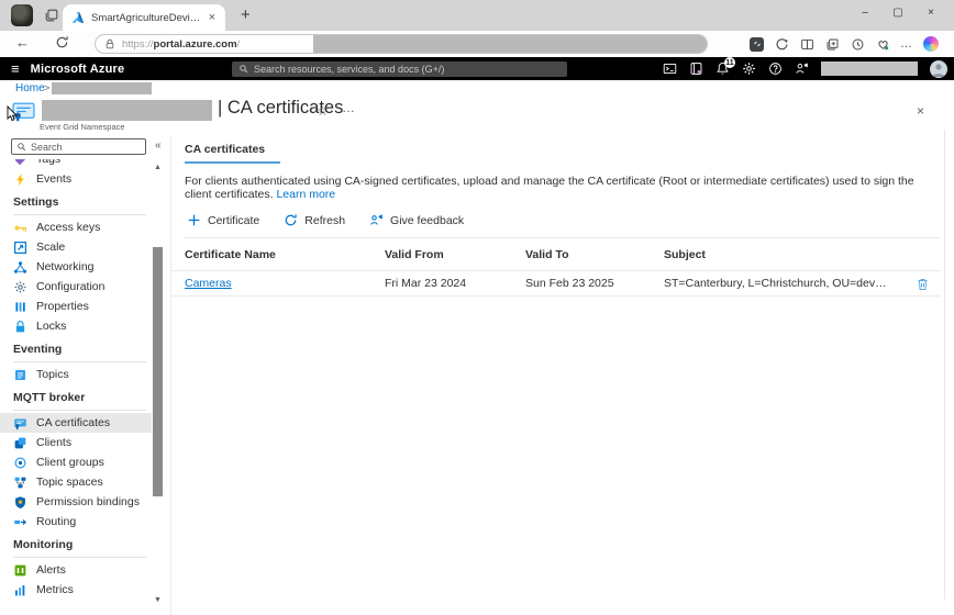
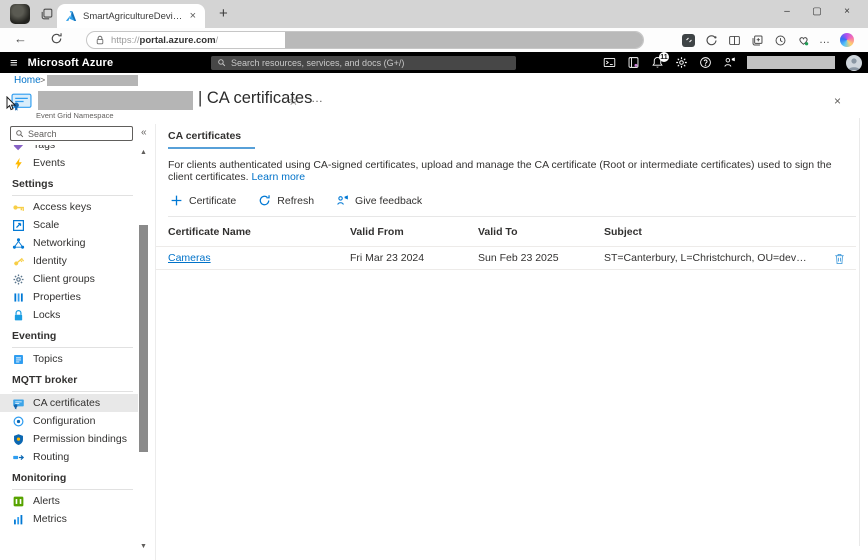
  SmartAgricultureDevice
  ×
  +
  –
  ▢
  ×
  ←
  https://portal.azure.com/
  …
  ≡
  Microsoft Azure
  Search resources, services, and docs (G+/)
  Home
  >
  | CA certificates
  ☆
  …
  ×
  Event Grid Namespace
  Tags
  Events
  Settings
  Access keys
  Scale
  Networking
+ Identity
- Configuration
+ Client groups
  Properties
  Locks
  Eventing
  Topics
  MQTT broker
  CA certificates
- Clients
- Client groups
+ Configuration
- Topic spaces
  Permission bindings
  Routing
  Monitoring
  Alerts
  Metrics
  Search
  «
  CA certificates
  For clients authenticated using CA-signed certificates, upload and manage the CA certificate (Root or intermediate certificates) used to sign the client certificates. Learn more
  Certificate
  Refresh
  Give feedback
  Certificate Name
  Valid From
  Valid To
  Subject
  Cameras
  Fri Mar 23 2024
  Sun Feb 23 2025
